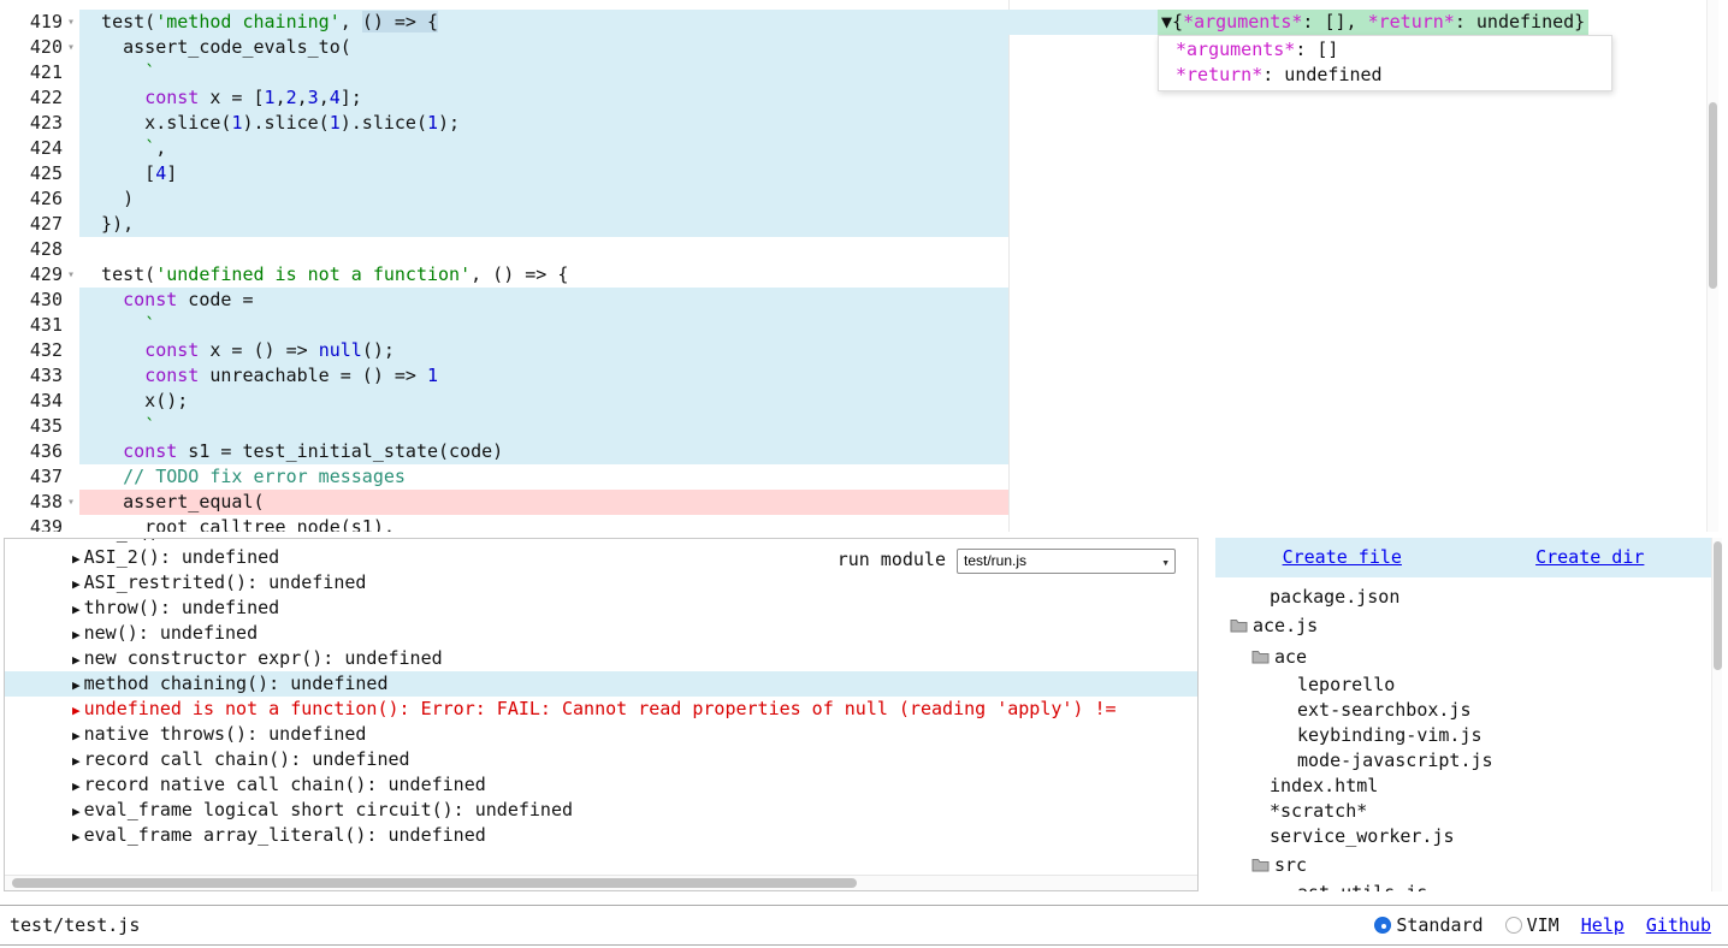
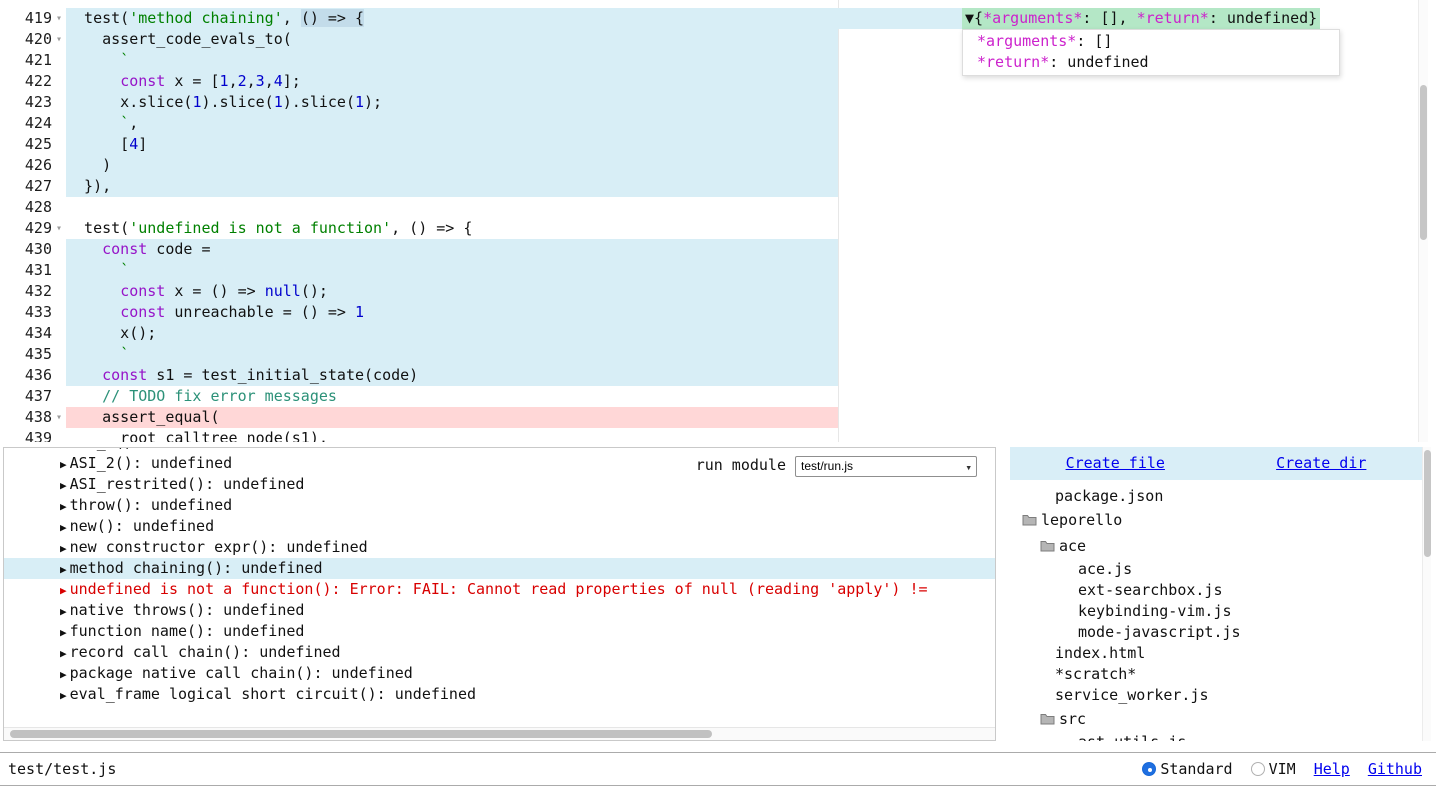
  419
  ▾
  test('method chaining', () => {
  420
  ▾
  assert_code_evals_to(
  421
  `
  422
  const x = [1,2,3,4];
  423
  x.slice(1).slice(1).slice(1);
  424
  `,
  425
  [4]
  426
  )
  427
  }),
  428
  429
  ▾
  test('undefined is not a function', () => {
  430
  const code =
  431
  `
  432
  const x = () => null();
  433
  const unreachable = () => 1
  434
  x();
  435
  `
  436
  const s1 = test_initial_state(code)
  437
  // TODO fix error messages
  438
  ▾
  assert_equal(
  439
  root_calltree_node(s1),
  ▼{*arguments*: [], *return*: undefined}
  *arguments*: []
  *return*: undefined
  ▶ ASI_2(): undefined
  ▶ ASI_restrited(): undefined
  ▶ throw(): undefined
  ▶ new(): undefined
  ▶ new constructor expr(): undefined
  ▶ method chaining(): undefined
  ▶ undefined is not a function(): Error: FAIL: Cannot read properties of null (reading 'apply') !=
  ▶ native throws(): undefined
+ ▶ function name(): undefined
  ▶ record call chain(): undefined
- ▶ record native call chain(): undefined
+ ▶ package native call chain(): undefined
  ▶ eval_frame logical short circuit(): undefined
- ▶ eval_frame array_literal(): undefined
  run module
  test/run.js
  ▾
  Create file
  Create dir
  package.json
- ace.js
+ leporello
  ace
- leporello
+ ace.js
  ext-searchbox.js
  keybinding-vim.js
  mode-javascript.js
  index.html
  *scratch*
  service_worker.js
  src
  test/test.js
  Standard
  VIM
  Help
  Github
